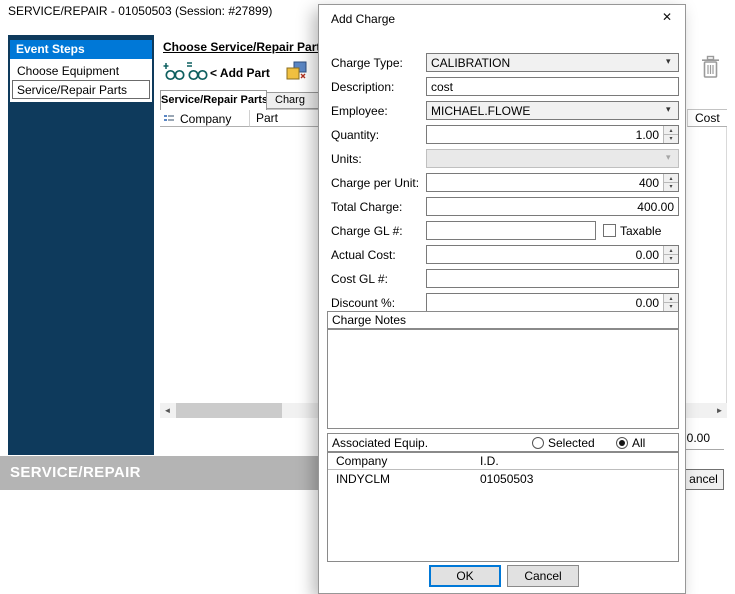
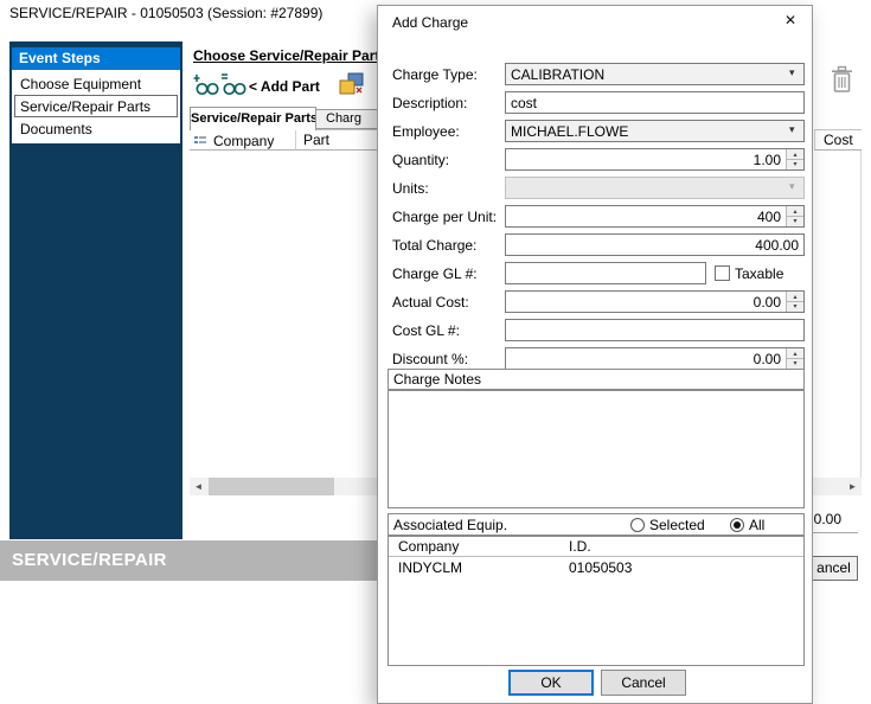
  SERVICE/REPAIR - 01050503 (Session: #27899)
  Event Steps
  Choose Equipment
  Service/Repair Parts
+ Documents
  Choose Service/Repair Par
  < Add Part
  Service/Repair Parts
  Charg
  Company
  Part
  Cost
  ◄
  ►
  0.00
  ancel
  SERVICE/REPAIR
  Add Charge
  ✕
  Charge Type:
  CALIBRATION
  Description:
  cost
  Employee:
  MICHAEL.FLOWE
  Quantity:
  1.00
  Units:
  Charge per Unit:
  400
  Total Charge:
  400.00
  Charge GL #:
  Taxable
  Actual Cost:
  0.00
  Cost GL #:
  Discount %:
  0.00
  Charge Notes
  Associated Equip.
  Selected
  All
  Company
  I.D.
  INDYCLM
  01050503
  OK
  Cancel
